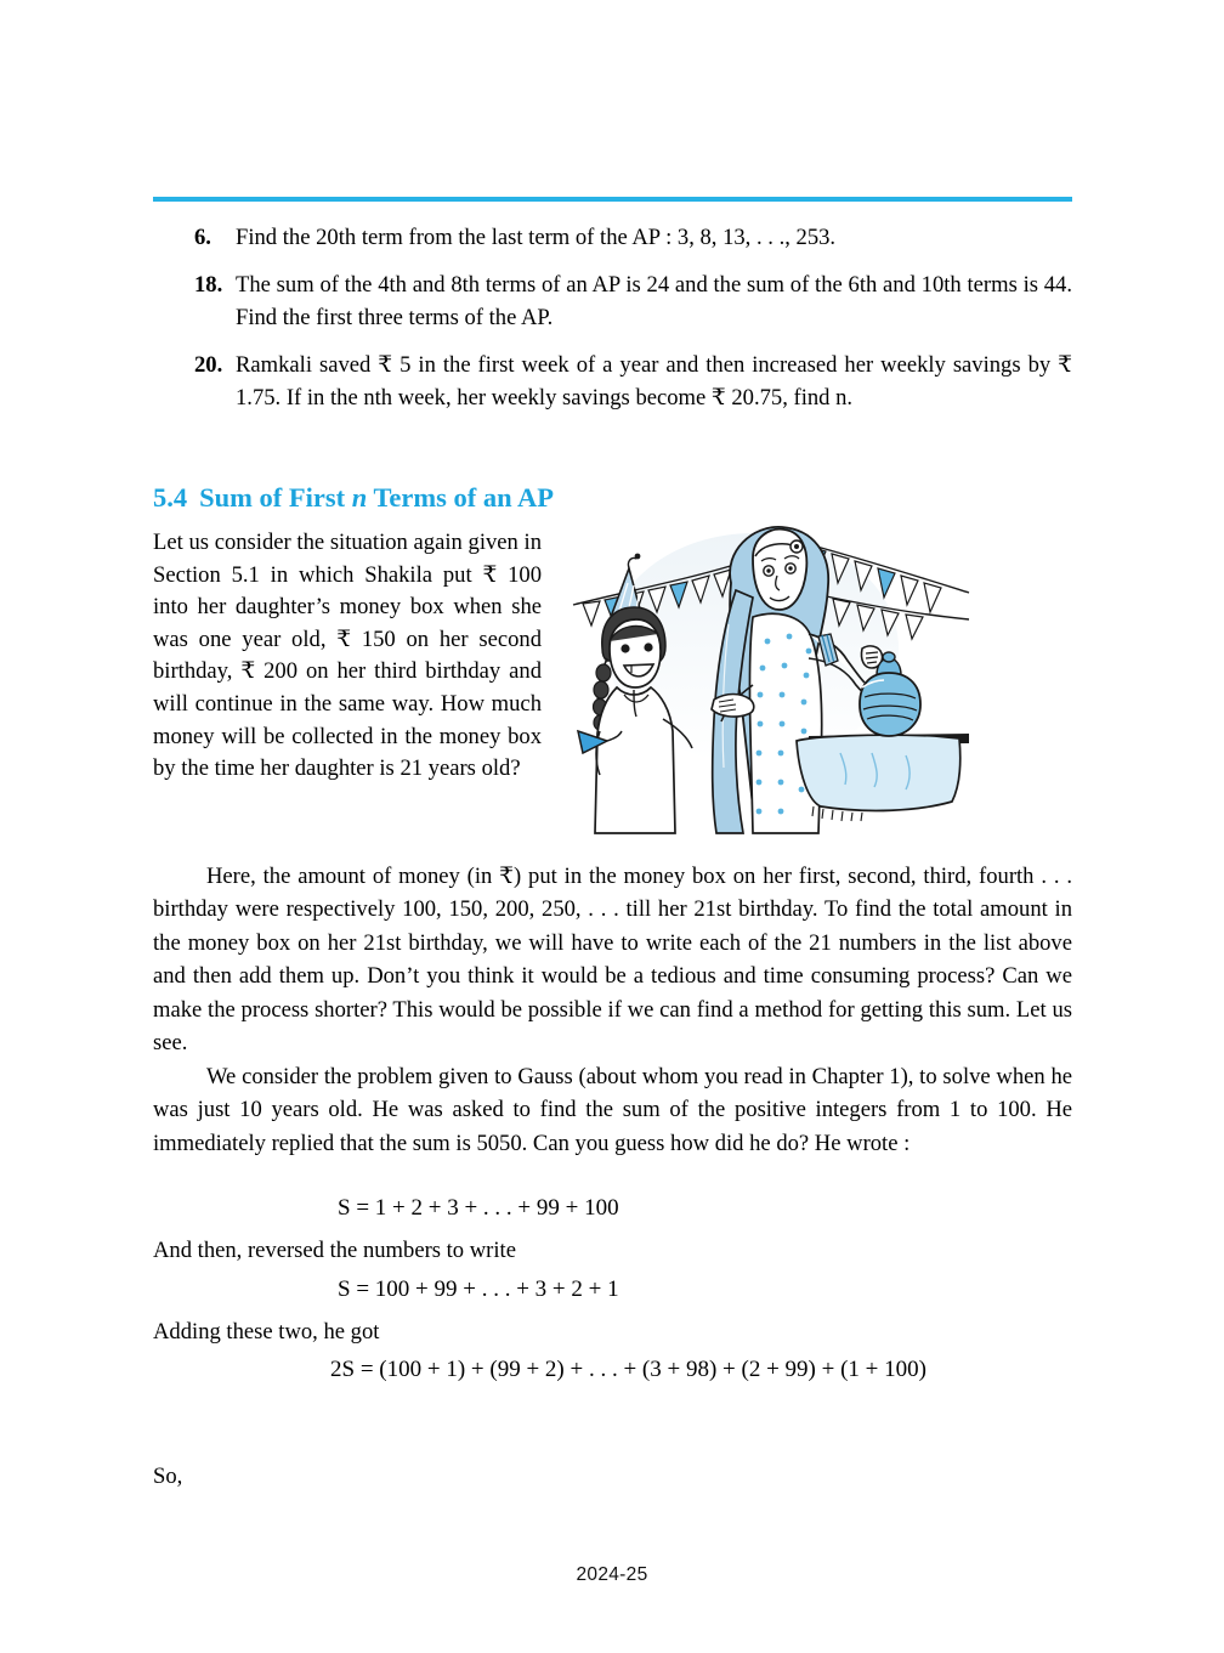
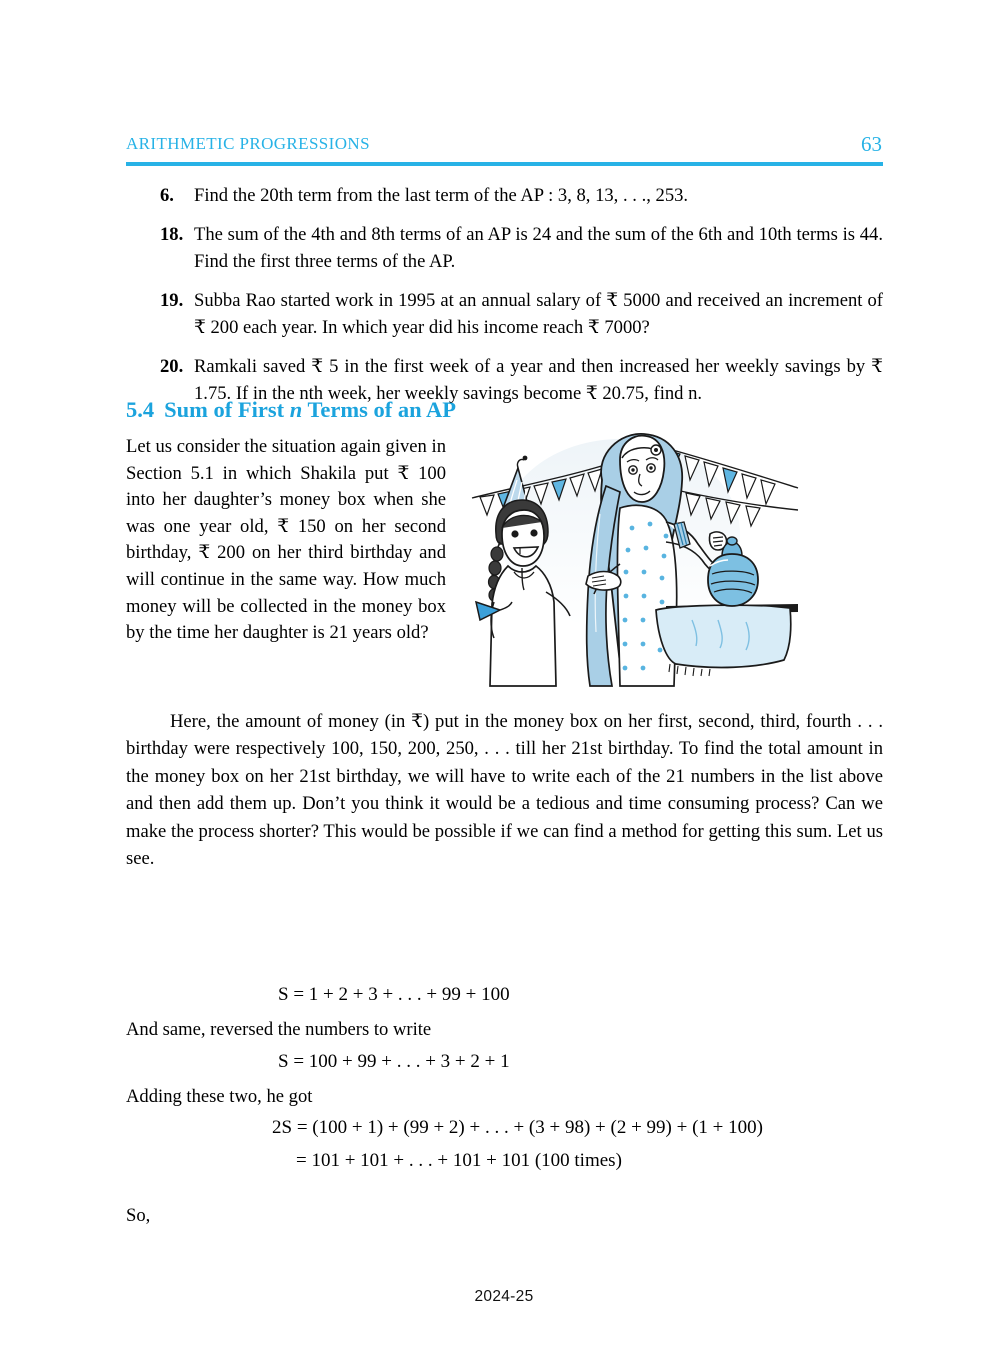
+ ARITHMETIC PROGRESSIONS
+ 63
  6.
  Find the 20th term from the last term of the AP : 3, 8, 13, . . ., 253.
  18.
  The sum of the 4th and 8th terms of an AP is 24 and the sum of the 6th and 10th terms is 44. Find the first three terms of the AP.
+ 19.
+ Subba Rao started work in 1995 at an annual salary of ₹ 5000 and received an increment of ₹ 200 each year. In which year did his income reach ₹ 7000?
  20.
  Ramkali saved ₹ 5 in the first week of a year and then increased her weekly savings by ₹ 1.75. If in the nth week, her weekly savings become ₹ 20.75, find n.
  5.4 Sum of First n Terms of an AP
  Let us consider the situation again given in Section 5.1 in which Shakila put ₹ 100 into her daughter’s money box when she was one year old, ₹ 150 on her second birthday, ₹ 200 on her third birthday and will continue in the same way. How much money will be collected in the money box by the time her daughter is 21 years old?
  Here, the amount of money (in ₹) put in the money box on her first, second, third, fourth . . . birthday were respectively 100, 150, 200, 250, . . . till her 21st birthday. To find the total amount in the money box on her 21st birthday, we will have to write each of the 21 numbers in the list above and then add them up. Don’t you think it would be a tedious and time consuming process? Can we make the process shorter? This would be possible if we can find a method for getting this sum. Let us see.
- We consider the problem given to Gauss (about whom you read in Chapter 1), to solve when he was just 10 years old. He was asked to find the sum of the positive integers from 1 to 100. He immediately replied that the sum is 5050. Can you guess how did he do? He wrote :
  S = 1 + 2 + 3 + . . . + 99 + 100
- And then, reversed the numbers to write
+ And same, reversed the numbers to write
  S = 100 + 99 + . . . + 3 + 2 + 1
  Adding these two, he got
  2S = (100 + 1) + (99 + 2) + . . . + (3 + 98) + (2 + 99) + (1 + 100)
+ = 101 + 101 + . . . + 101 + 101 (100 times)
  So,
  2024-25
